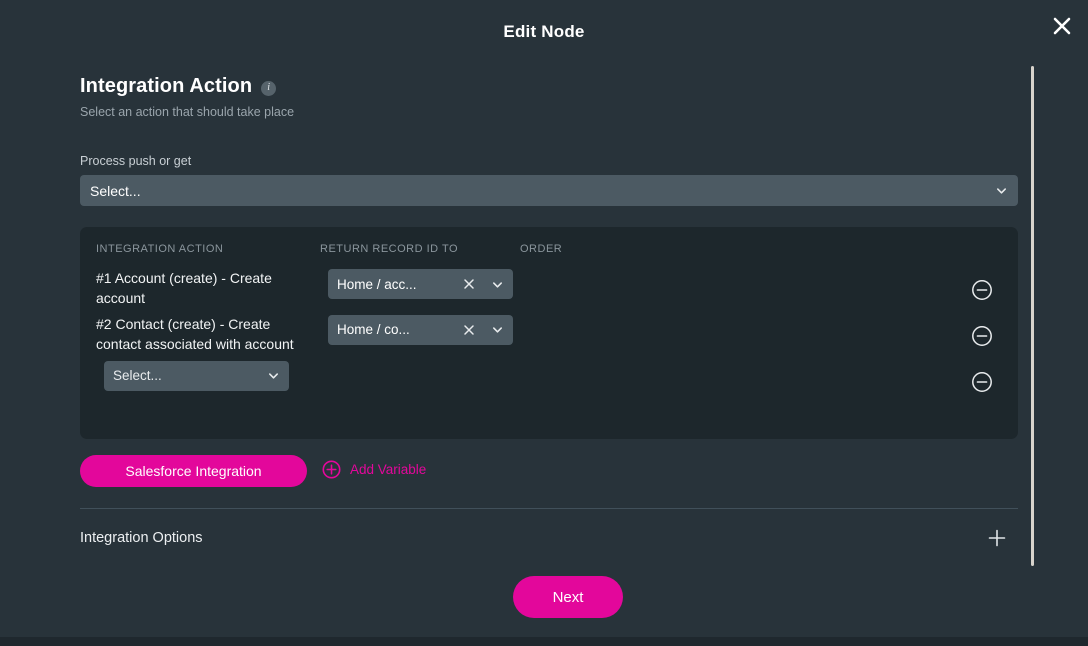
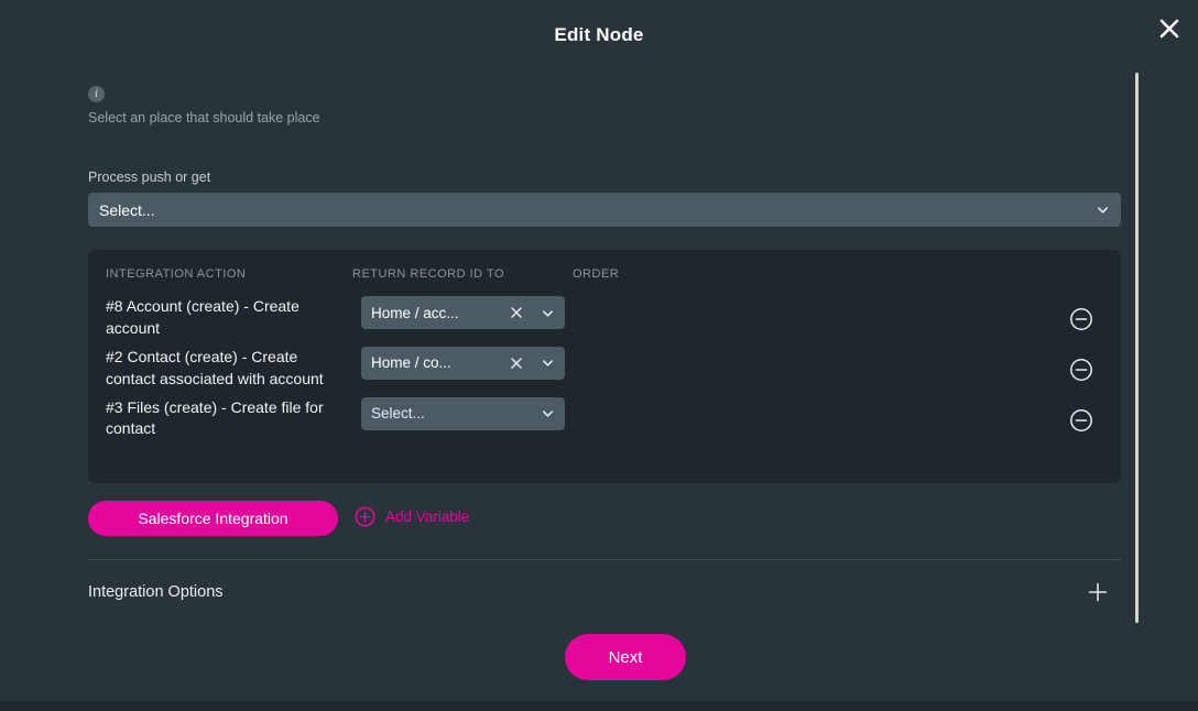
  Edit Node
- Integration Action
  i
- Select an action that should take place
+ Select an place that should take place
  Process push or get
  Select...
  INTEGRATION ACTION
  RETURN RECORD ID TO
  ORDER
- #1 Account (create) - Create account
+ #8 Account (create) - Create account
  Home / acc...
  #2 Contact (create) - Create contact associated with account
  Home / co...
+ #3 Files (create) - Create file for contact
  Select...
  Salesforce Integration
  Add Variable
  Integration Options
  Next
